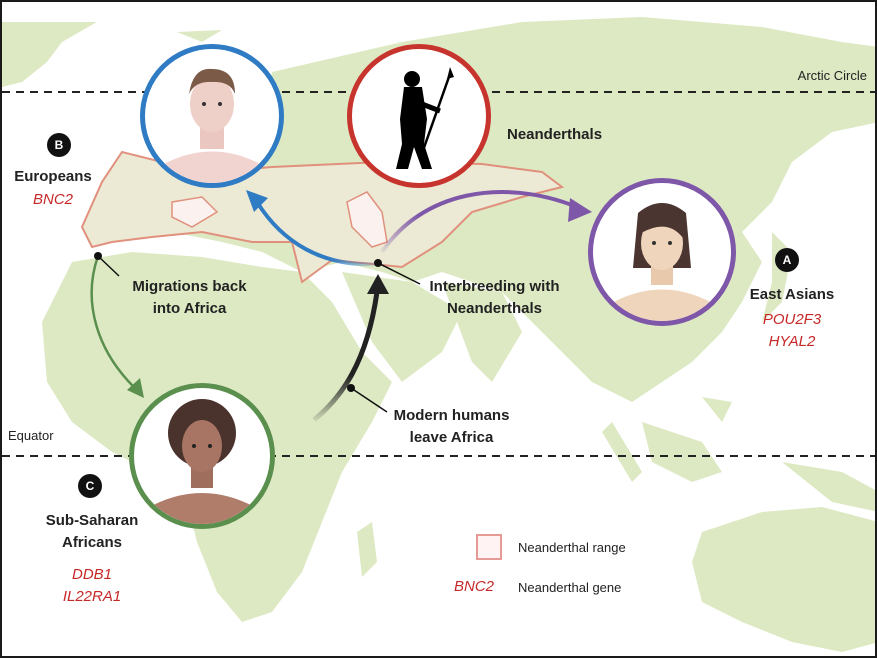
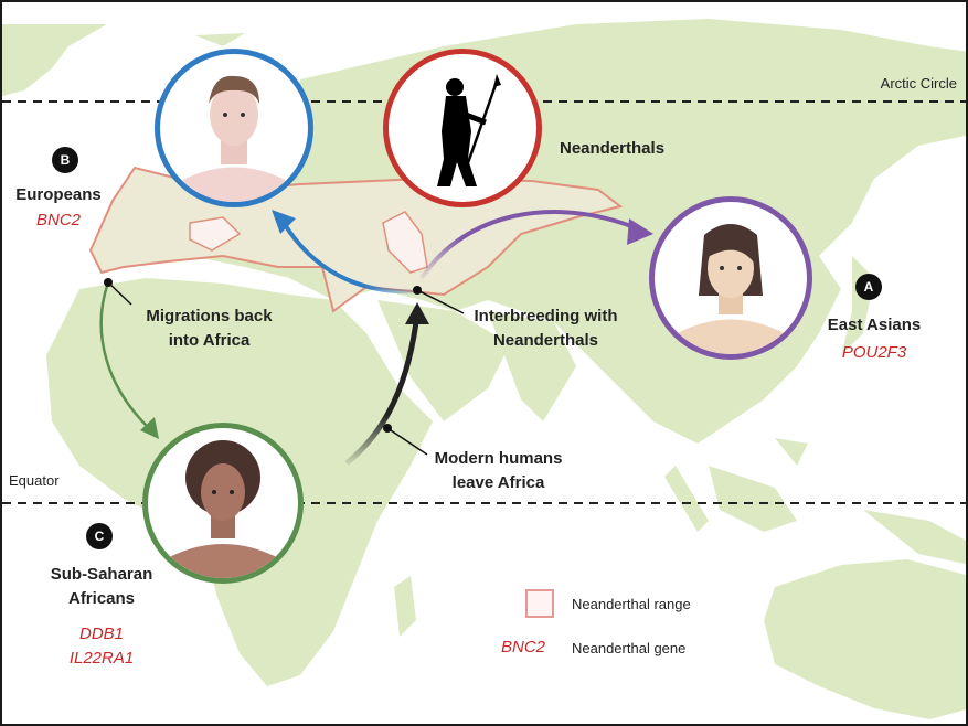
  Arctic Circle
  Equator
  B
  Europeans
  BNC2
  Neanderthals
  A
  East Asians
  POU2F3
- HYAL2
  C
  Sub-Saharan
  Africans
  DDB1
  IL22RA1
  Migrations back
  into Africa
  Interbreeding with
  Neanderthals
  Modern humans
  leave Africa
  Neanderthal range
  BNC2
  Neanderthal gene
